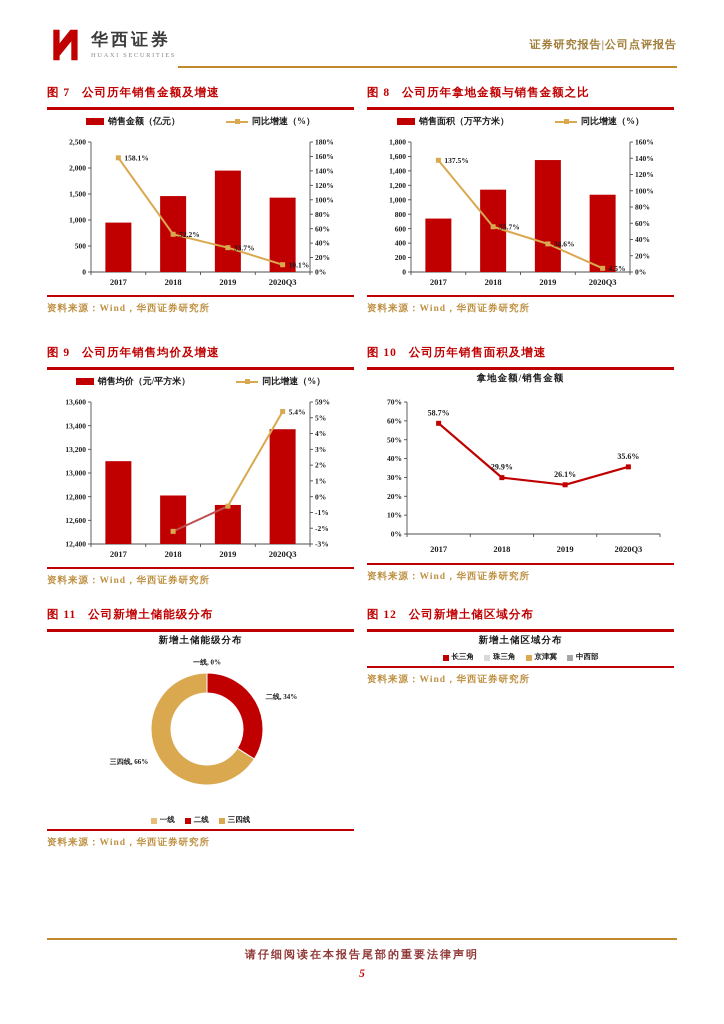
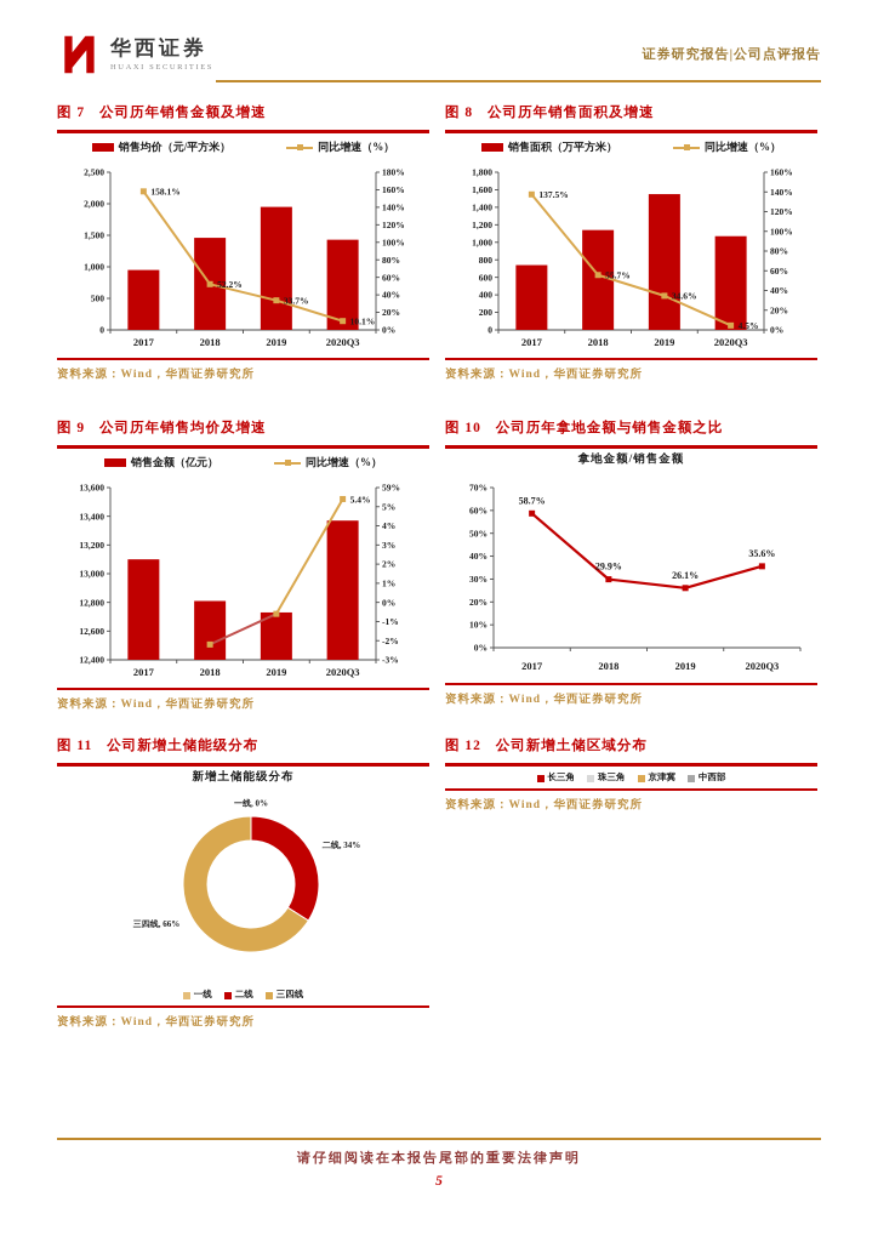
  华西证券
  证券研究报告|公司点评报告
  图 7 公司历年销售金额及增速
- 销售金额（亿元）
+ 销售均价（元/平方米）
  同比增速（%）
  0
  500
  1,000
  1,500
  2,000
  2,500
  0%
  20%
  40%
  60%
  80%
  100%
  120%
  140%
  160%
  180%
  158.1%
  52.2%
  33.7%
  10.1%
  2017
  2018
  2019
  2020Q3
  资料来源：Wind，华西证券研究所
- 图 8 公司历年拿地金额与销售金额之比
+ 图 8 公司历年销售面积及增速
  销售面积（万平方米）
  同比增速（%）
  0
  200
  400
  600
  800
  1,000
  1,200
  1,400
  1,600
  1,800
  0%
  20%
  40%
  60%
  80%
  100%
  120%
  140%
  160%
  137.5%
  55.7%
  34.6%
  4.5%
  2017
  2018
  2019
  2020Q3
  资料来源：Wind，华西证券研究所
  图 9 公司历年销售均价及增速
- 销售均价（元/平方米）
+ 销售金额（亿元）
  同比增速（%）
  12,400
  12,600
  12,800
  13,000
  13,200
  13,400
  13,600
  -3%
  -2%
  -1%
  0%
  1%
  2%
  3%
  4%
  5%
  59%
  5.4%
  2017
  2018
  2019
  2020Q3
  资料来源：Wind，华西证券研究所
- 图 10 公司历年销售面积及增速
+ 图 10 公司历年拿地金额与销售金额之比
  拿地金额/销售金额
  0%
  10%
  20%
  30%
  40%
  50%
  60%
  70%
  58.7%
  29.9%
  26.1%
  35.6%
  2017
  2018
  2019
  2020Q3
  资料来源：Wind，华西证券研究所
  图 11 公司新增土储能级分布
  新增土储能级分布
  一线, 0%
  二线, 34%
  三四线, 66%
  一线
  二线
  三四线
  资料来源：Wind，华西证券研究所
  图 12 公司新增土储区域分布
- 新增土储区域分布
  长三角
  珠三角
  京津冀
  中西部
  资料来源：Wind，华西证券研究所
  请仔细阅读在本报告尾部的重要法律声明
  5
